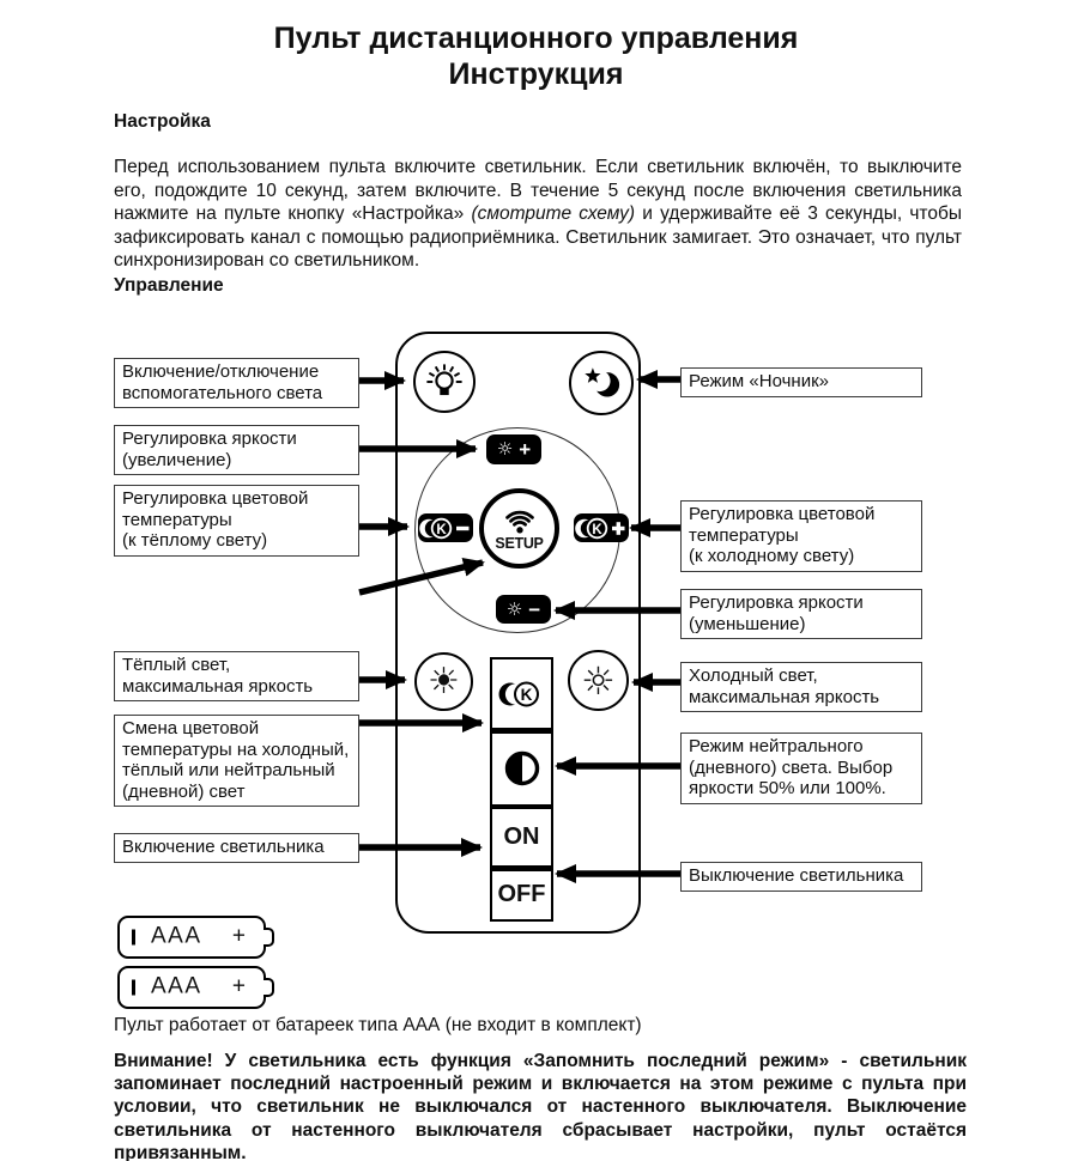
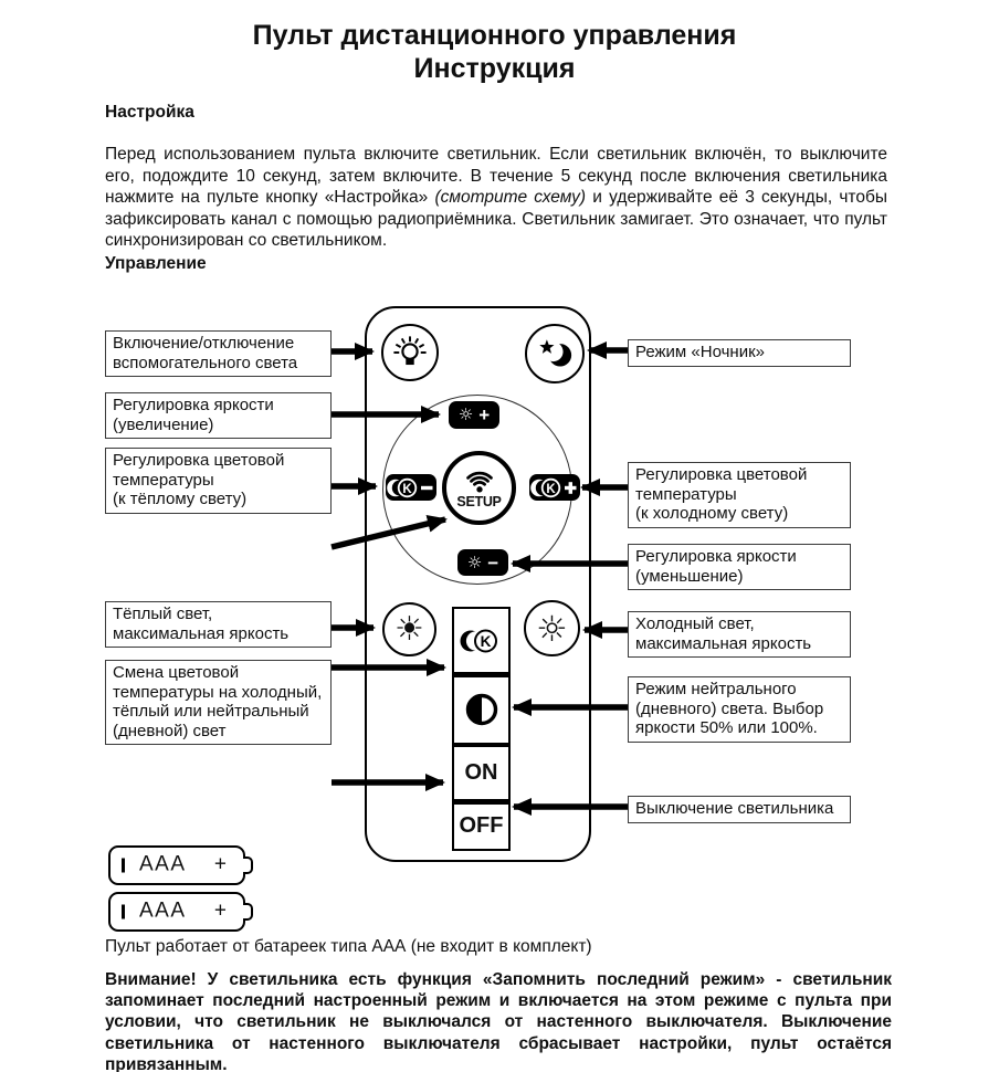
  Пульт дистанционного управления
  Инструкция
  Настройка
  Перед использованием пульта включите светильник. Если светильник включён, то выключите его, подождите 10 секунд, затем включите. В течение 5 секунд после включения светильника нажмите на пульте кнопку «Настройка» (смотрите схему) и удерживайте её 3 секунды, чтобы зафиксировать канал с помощью радиоприёмника. Светильник замигает. Это означает, что пульт синхронизирован со светильником.
  Управление
  Включение/отключение
  вспомогательного света
  Регулировка яркости
  (увеличение)
  Регулировка цветовой
  температуры
  (к тёплому свету)
  Тёплый свет,
  максимальная яркость
  Смена цветовой
  температуры на холодный,
  тёплый или нейтральный
  (дневной) свет
- Включение светильника
  Режим «Ночник»
  Регулировка цветовой
  температуры
  (к холодному свету)
  Регулировка яркости
  (уменьшение)
  Холодный свет,
  максимальная яркость
  Режим нейтрального
  (дневного) света. Выбор
  яркости 50% или 100%.
  Выключение светильника
  ☼
  +
  K
  K
  SETUP
  ☼
  −
  ☀
  ☼
  K
  ON
  OFF
  AAA
  +
  AAA
  +
  Пульт работает от батареек типа ААА (не входит в комплект)
  Внимание! У светильника есть функция «Запомнить последний режим» - светильник запоминает последний настроенный режим и включается на этом режиме с пульта при условии, что светильник не выключался от настенного выключателя. Выключение светильника от настенного выключателя сбрасывает настройки, пульт остаётся привязанным.
